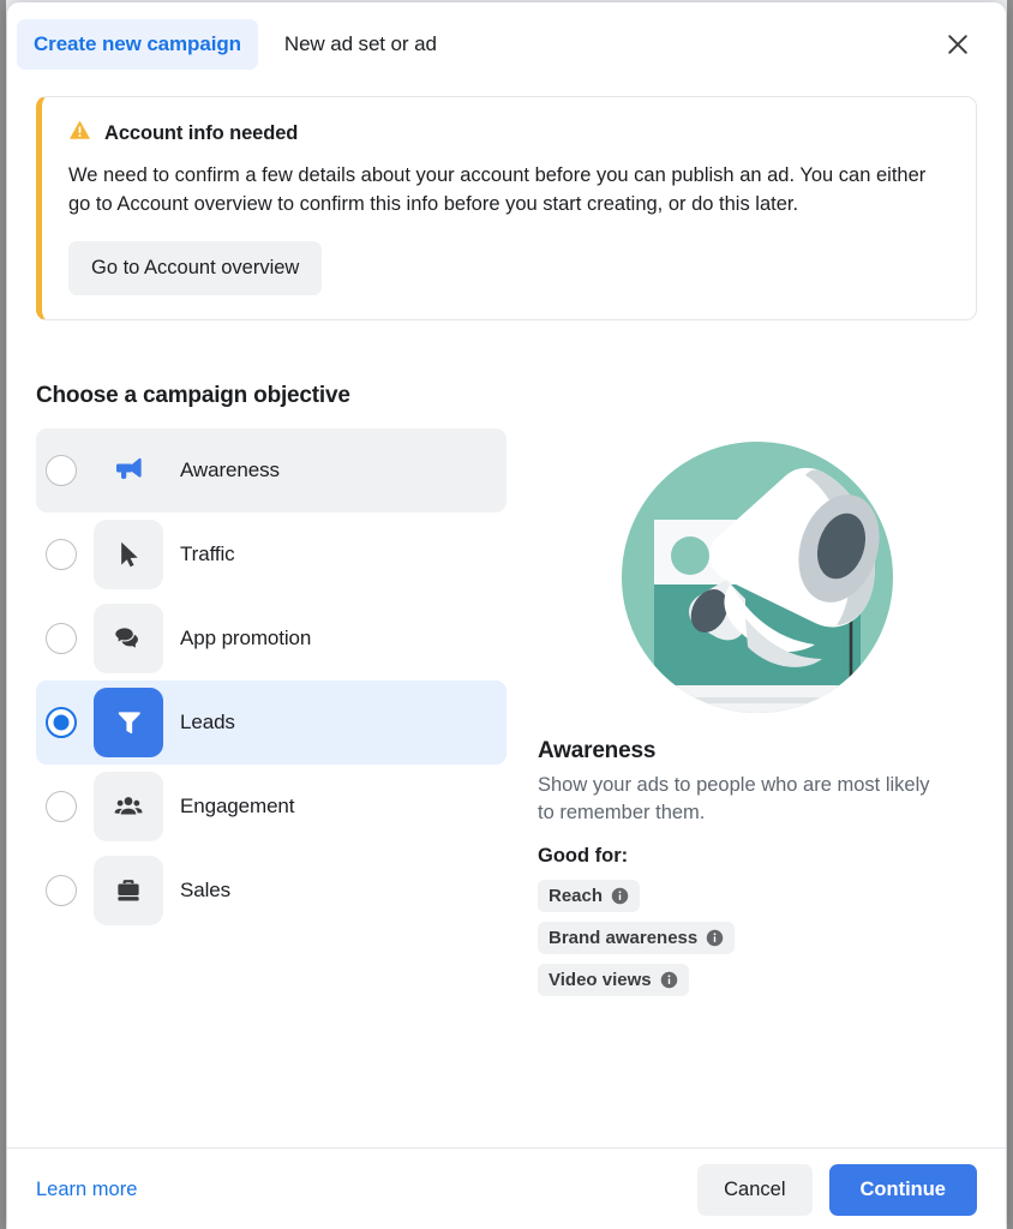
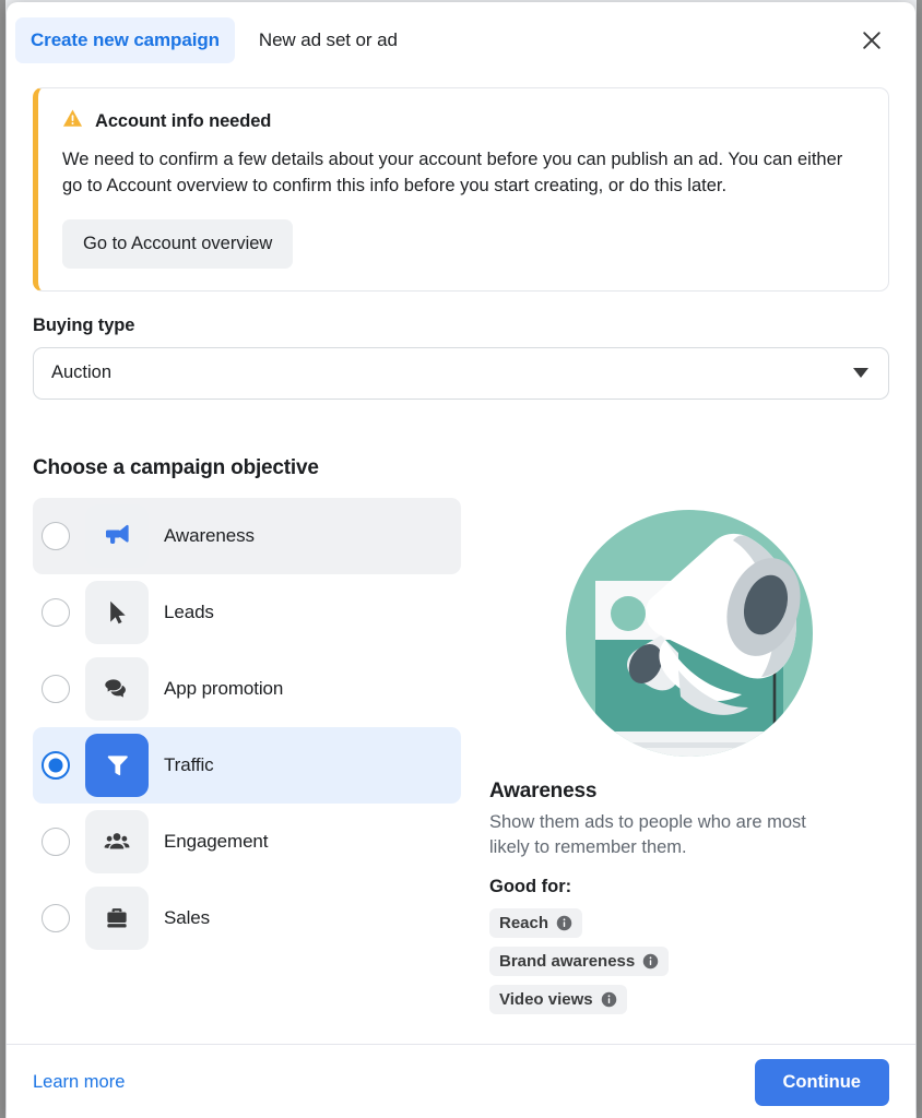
  Create new campaign
  New ad set or ad
  Account info needed
  We need to confirm a few details about your account before you can publish an ad. You can either go to Account overview to confirm this info before you start creating, or do this later.
  Go to Account overview
+ Buying type
+ Auction
  Choose a campaign objective
  Awareness
- Traffic
+ Leads
  App promotion
- Leads
+ Traffic
  Engagement
  Sales
  Awareness
- Show your ads to people who are most likely to remember them.
+ Show them ads to people who are most likely to remember them.
  Good for:
  Reach
  Brand awareness
  Video views
  Learn more
- Cancel
  Continue
